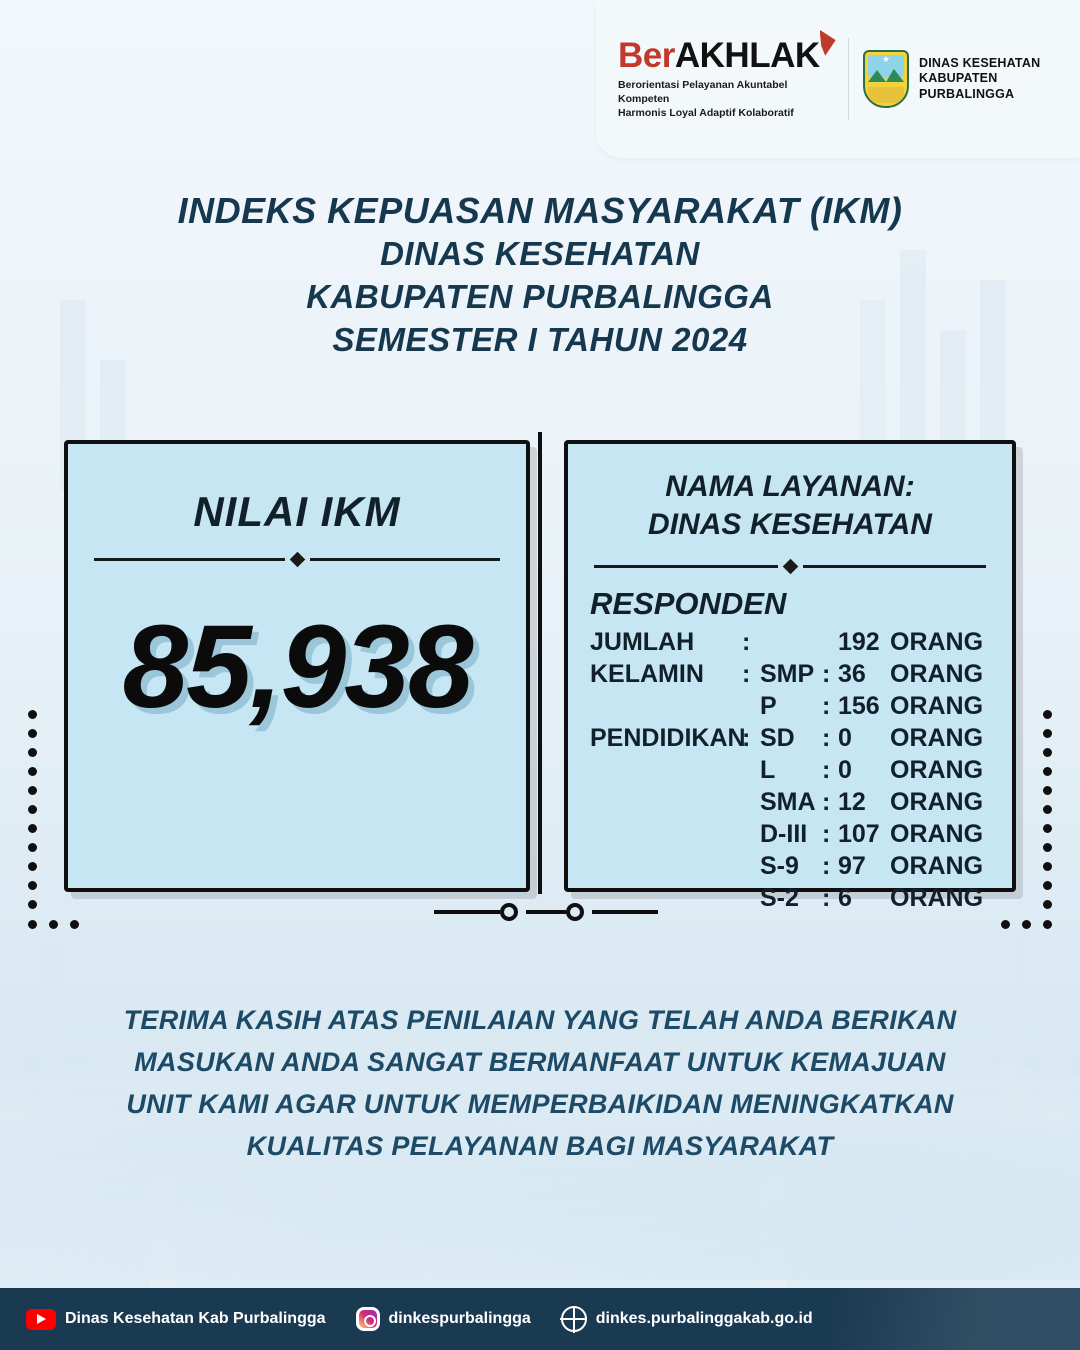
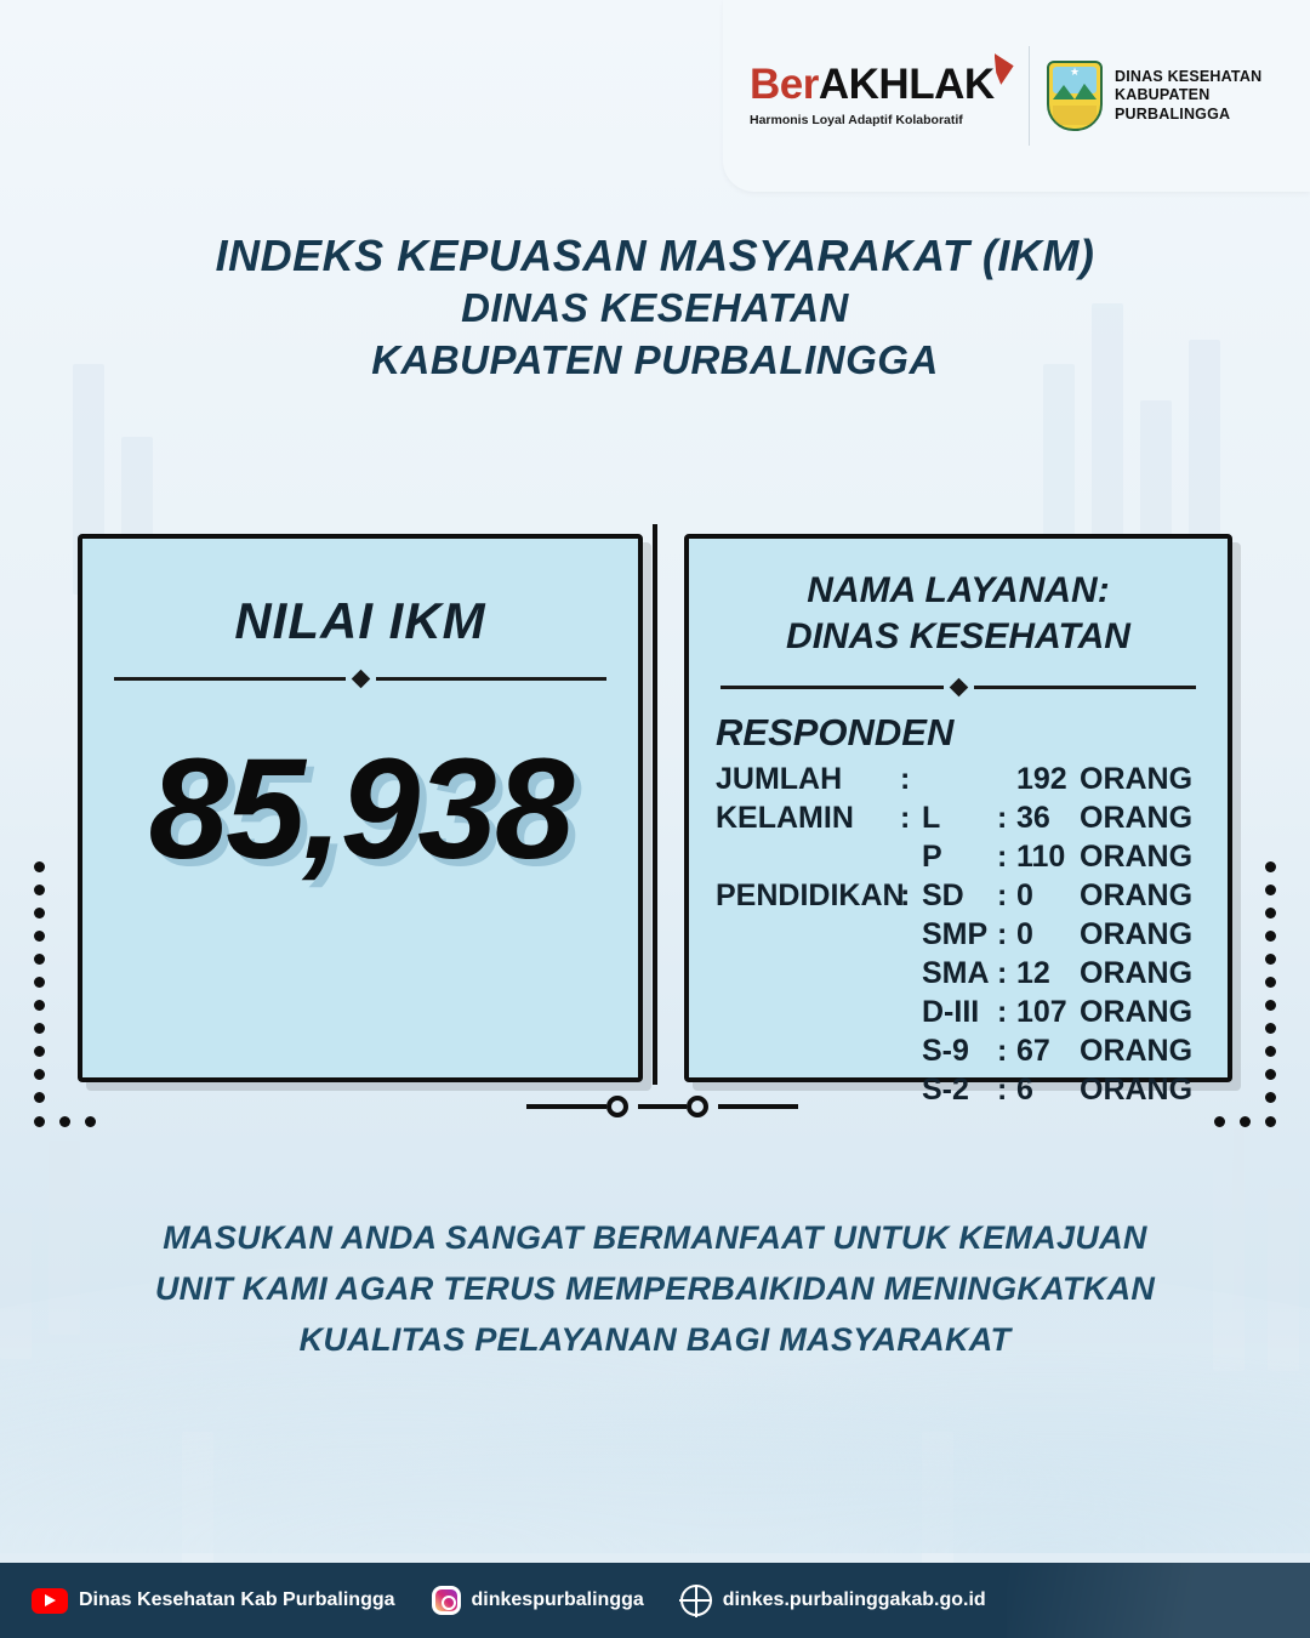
  BerAKHLAK
- Berorientasi Pelayanan Akuntabel Kompeten
  Harmonis Loyal Adaptif Kolaboratif
  ★
  DINAS KESEHATAN
  KABUPATEN
  PURBALINGGA
  INDEKS KEPUASAN MASYARAKAT (IKM)
  DINAS KESEHATAN
  KABUPATEN PURBALINGGA
- SEMESTER I TAHUN 2024
  NILAI IKM
  85,938
  NAMA LAYANAN:
  DINAS KESEHATAN
  RESPONDEN
  JUMLAH
  :
  192
  ORANG
  KELAMIN
  :
- SMP
+ L
  :
  36
  ORANG
  P
  :
- 156
+ 110
  ORANG
  PENDIDIKAN
  :
  SD
  :
  0
  ORANG
- L
+ SMP
  :
  0
  ORANG
  SMA
  :
  12
  ORANG
  D-III
  :
  107
  ORANG
  S-9
  :
- 97
+ 67
  ORANG
  S-2
  :
  6
  ORANG
- TERIMA KASIH ATAS PENILAIAN YANG TELAH ANDA BERIKAN
  MASUKAN ANDA SANGAT BERMANFAAT UNTUK KEMAJUAN
- UNIT KAMI AGAR UNTUK MEMPERBAIKIDAN MENINGKATKAN
+ UNIT KAMI AGAR TERUS MEMPERBAIKIDAN MENINGKATKAN
  KUALITAS PELAYANAN BAGI MASYARAKAT
  Dinas Kesehatan Kab Purbalingga
  dinkespurbalingga
  dinkes.purbalinggakab.go.id
